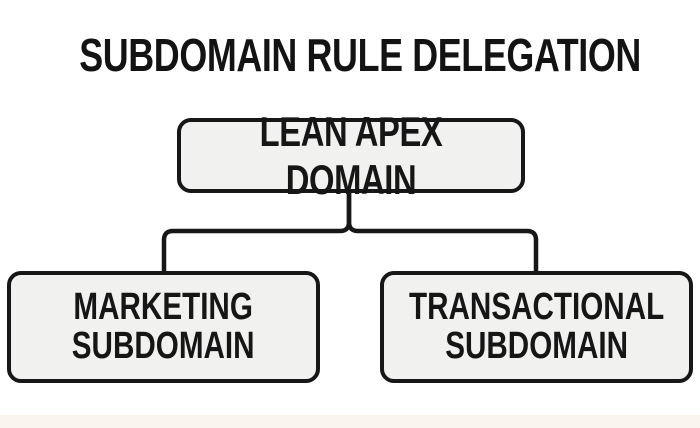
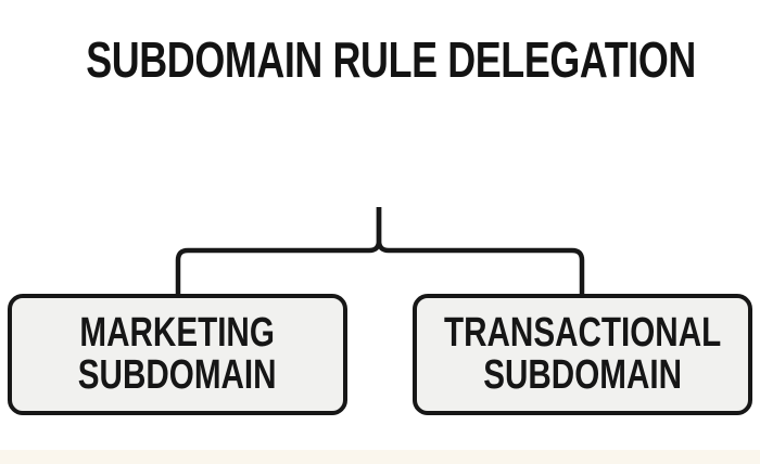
  SUBDOMAIN RULE DELEGATION
- LEAN APEX DOMAIN
  MARKETING
  SUBDOMAIN
  TRANSACTIONAL
  SUBDOMAIN
